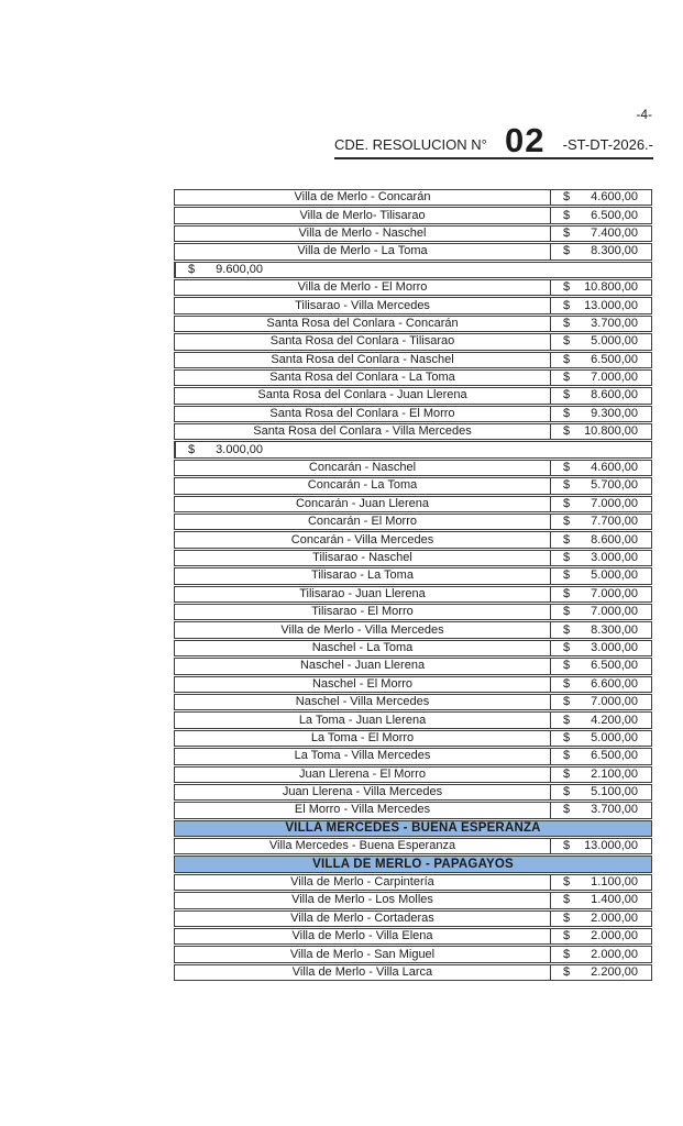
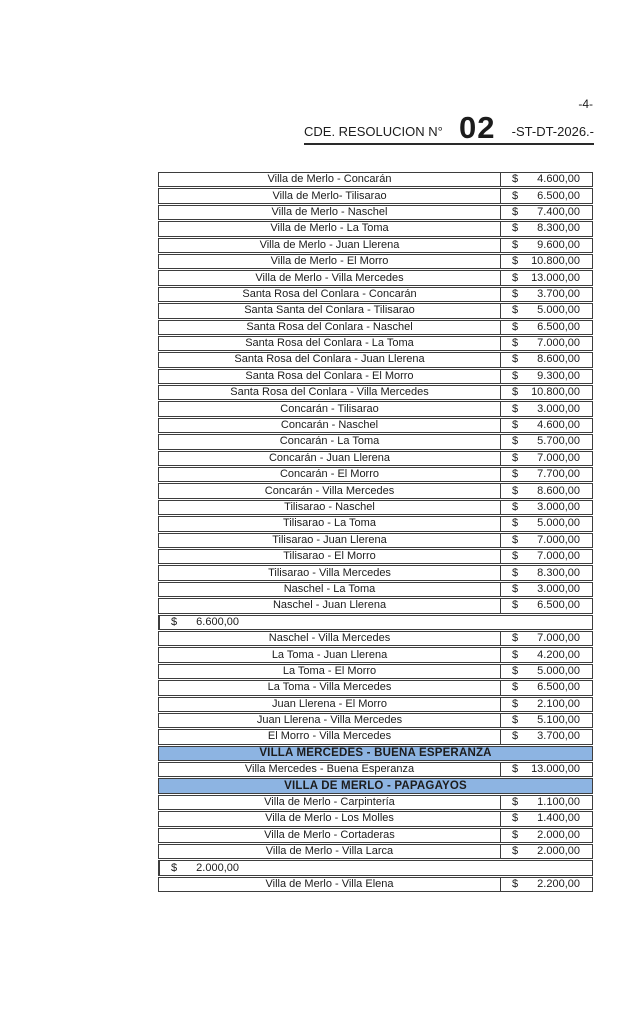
  -4-
  CDE. RESOLUCION N°
  02
  -ST-DT-2026.-
  Villa de Merlo - Concarán
  $
  4.600,00
  Villa de Merlo- Tilisarao
  $
  6.500,00
  Villa de Merlo - Naschel
  $
  7.400,00
  Villa de Merlo - La Toma
  $
  8.300,00
+ Villa de Merlo - Juan Llerena
  $
  9.600,00
  Villa de Merlo - El Morro
  $
  10.800,00
- Tilisarao - Villa Mercedes
+ Villa de Merlo - Villa Mercedes
  $
  13.000,00
  Santa Rosa del Conlara - Concarán
  $
  3.700,00
- Santa Rosa del Conlara - Tilisarao
+ Santa Santa del Conlara - Tilisarao
  $
  5.000,00
  Santa Rosa del Conlara - Naschel
  $
  6.500,00
  Santa Rosa del Conlara - La Toma
  $
  7.000,00
  Santa Rosa del Conlara - Juan Llerena
  $
  8.600,00
  Santa Rosa del Conlara - El Morro
  $
  9.300,00
  Santa Rosa del Conlara - Villa Mercedes
  $
  10.800,00
+ Concarán - Tilisarao
  $
  3.000,00
  Concarán - Naschel
  $
  4.600,00
  Concarán - La Toma
  $
  5.700,00
  Concarán - Juan Llerena
  $
  7.000,00
  Concarán - El Morro
  $
  7.700,00
  Concarán - Villa Mercedes
  $
  8.600,00
  Tilisarao - Naschel
  $
  3.000,00
  Tilisarao - La Toma
  $
  5.000,00
  Tilisarao - Juan Llerena
  $
  7.000,00
  Tilisarao - El Morro
  $
  7.000,00
- Villa de Merlo - Villa Mercedes
+ Tilisarao - Villa Mercedes
  $
  8.300,00
  Naschel - La Toma
  $
  3.000,00
  Naschel - Juan Llerena
  $
  6.500,00
- Naschel - El Morro
  $
  6.600,00
  Naschel - Villa Mercedes
  $
  7.000,00
  La Toma - Juan Llerena
  $
  4.200,00
  La Toma - El Morro
  $
  5.000,00
  La Toma - Villa Mercedes
  $
  6.500,00
  Juan Llerena - El Morro
  $
  2.100,00
  Juan Llerena - Villa Mercedes
  $
  5.100,00
  El Morro - Villa Mercedes
  $
  3.700,00
  VILLA MERCEDES - BUENA ESPERANZA
  Villa Mercedes - Buena Esperanza
  $
  13.000,00
  VILLA DE MERLO - PAPAGAYOS
  Villa de Merlo - Carpintería
  $
  1.100,00
  Villa de Merlo - Los Molles
  $
  1.400,00
  Villa de Merlo - Cortaderas
  $
  2.000,00
- Villa de Merlo - Villa Elena
+ Villa de Merlo - Villa Larca
  $
  2.000,00
- Villa de Merlo - San Miguel
  $
  2.000,00
- Villa de Merlo - Villa Larca
+ Villa de Merlo - Villa Elena
  $
  2.200,00
